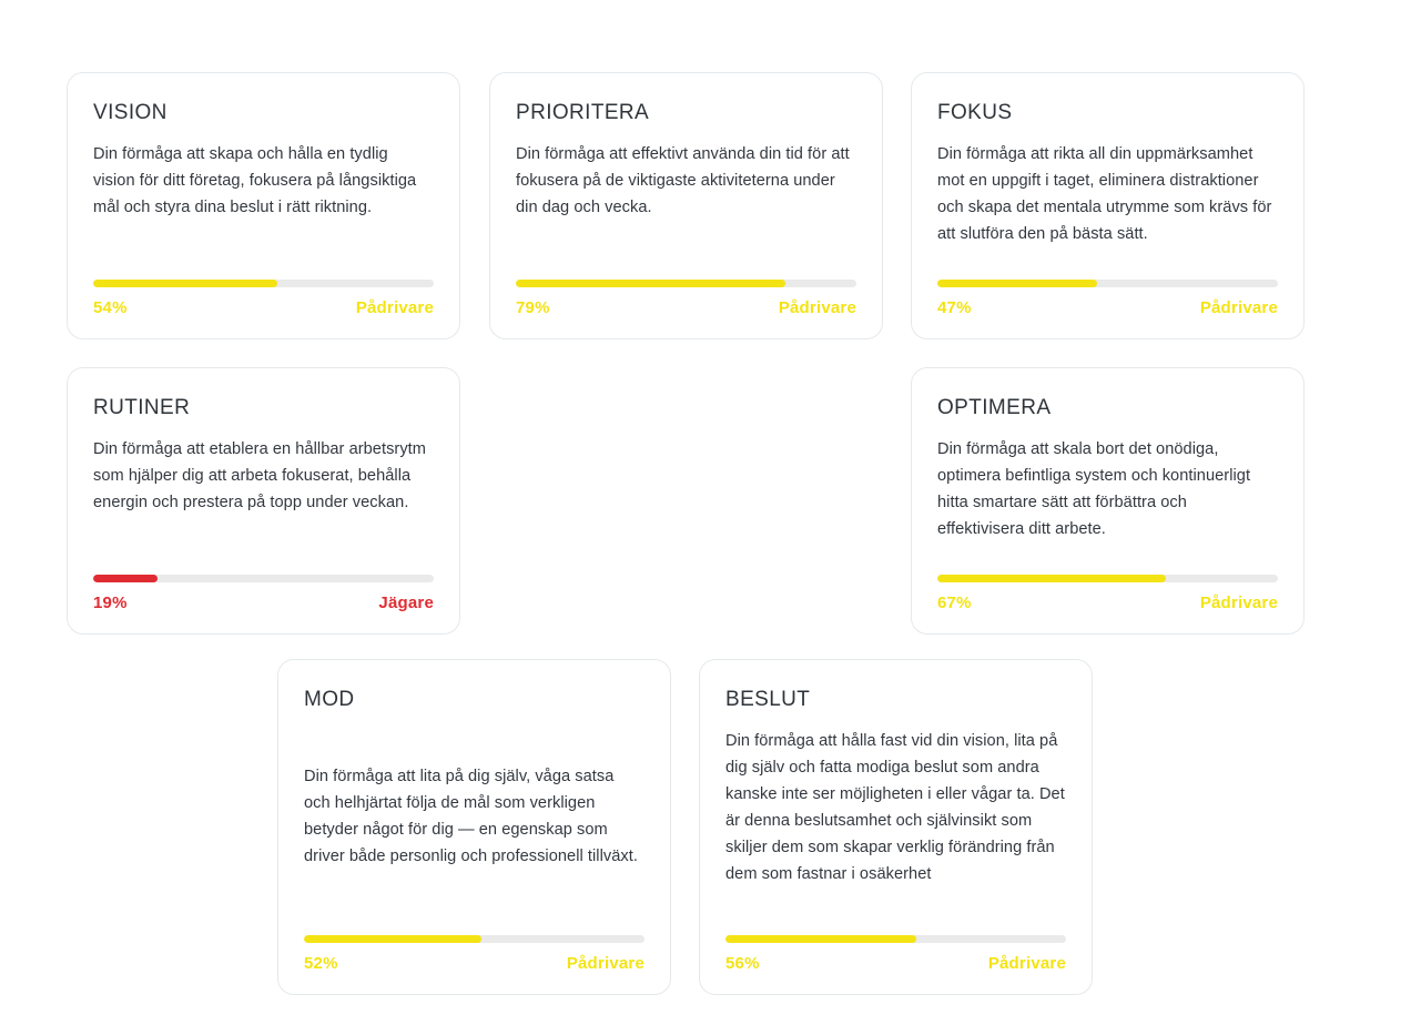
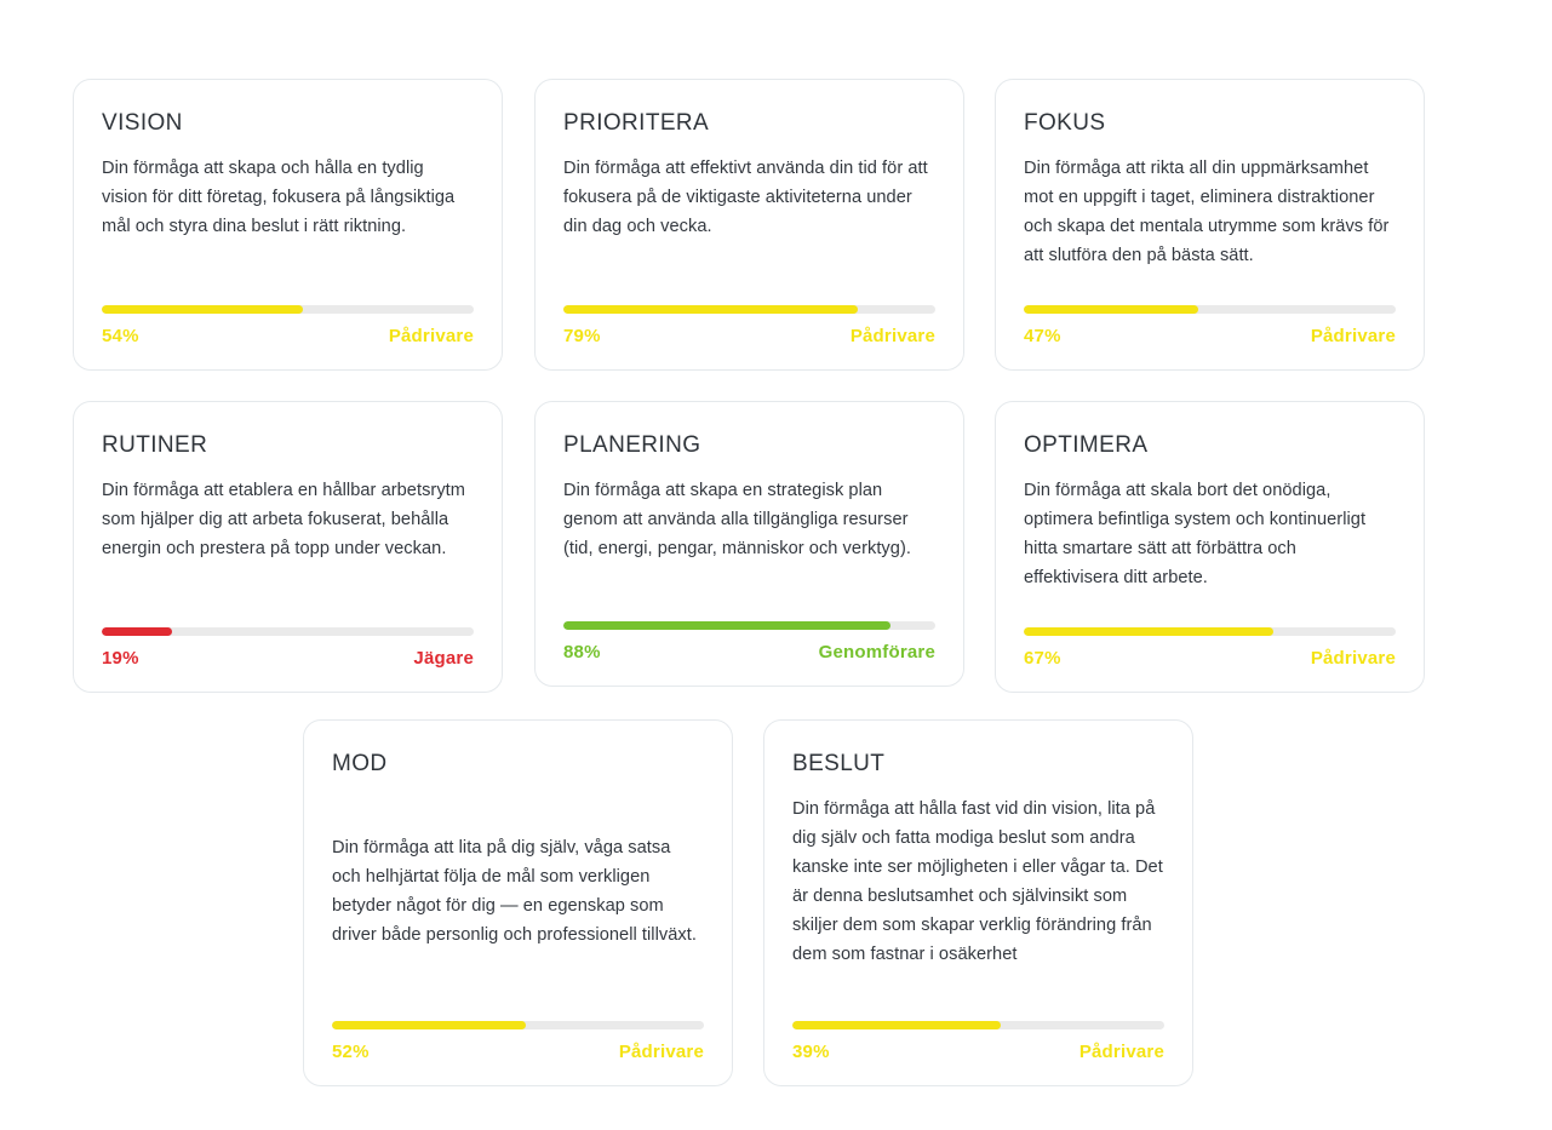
  VISION
  Din förmåga att skapa och hålla en tydlig vision för ditt företag, fokusera på långsiktiga mål och styra dina beslut i rätt riktning.
  54%
  Pådrivare
  PRIORITERA
  Din förmåga att effektivt använda din tid för att fokusera på de viktigaste aktiviteterna under din dag och vecka.
  79%
  Pådrivare
  FOKUS
  Din förmåga att rikta all din uppmärksamhet mot en uppgift i taget, eliminera distraktioner och skapa det mentala utrymme som krävs för att slutföra den på bästa sätt.
  47%
  Pådrivare
  RUTINER
  Din förmåga att etablera en hållbar arbetsrytm som hjälper dig att arbeta fokuserat, behålla energin och prestera på topp under veckan.
  19%
  Jägare
+ PLANERING
+ Din förmåga att skapa en strategisk plan genom att använda alla tillgängliga resurser (tid, energi, pengar, människor och verktyg).
+ 88%
+ Genomförare
  OPTIMERA
  Din förmåga att skala bort det onödiga, optimera befintliga system och kontinuerligt hitta smartare sätt att förbättra och effektivisera ditt arbete.
  67%
  Pådrivare
  MOD
  Din förmåga att lita på dig själv, våga satsa och helhjärtat följa de mål som verkligen betyder något för dig — en egenskap som driver både personlig och professionell tillväxt.
  52%
  Pådrivare
  BESLUT
  Din förmåga att hålla fast vid din vision, lita på dig själv och fatta modiga beslut som andra kanske inte ser möjligheten i eller vågar ta. Det är denna beslutsamhet och självinsikt som skiljer dem som skapar verklig förändring från dem som fastnar i osäkerhet
- 56%
+ 39%
  Pådrivare
